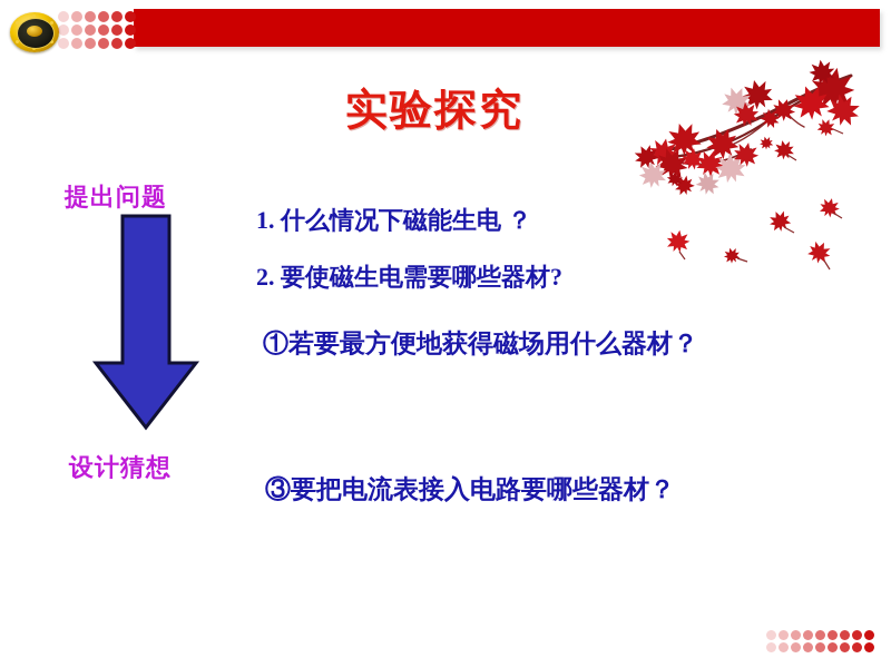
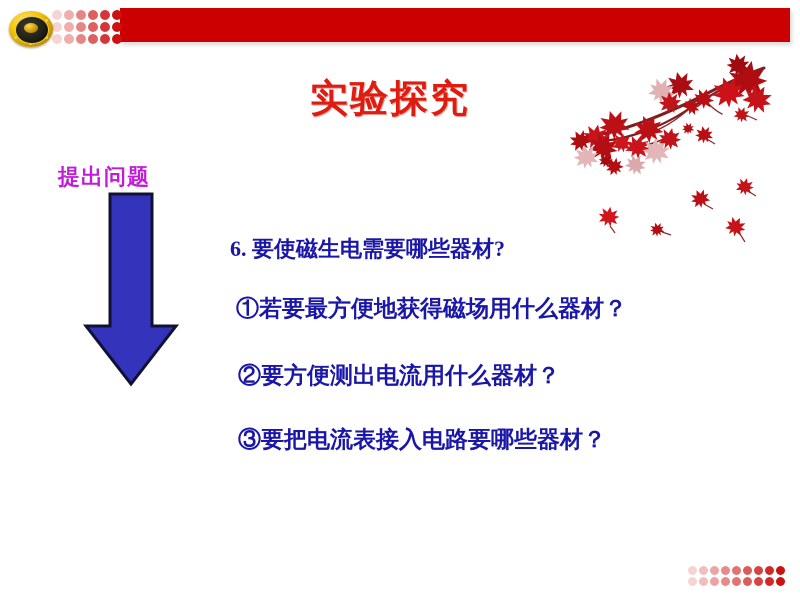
  实验探究
  提出问题
- 设计猜想
- 1. 什么情况下磁能生电 ？
- 2. 要使磁生电需要哪些器材?
+ 6. 要使磁生电需要哪些器材?
  ①若要最方便地获得磁场用什么器材？
+ ②要方便测出电流用什么器材？
  ③要把电流表接入电路要哪些器材？
